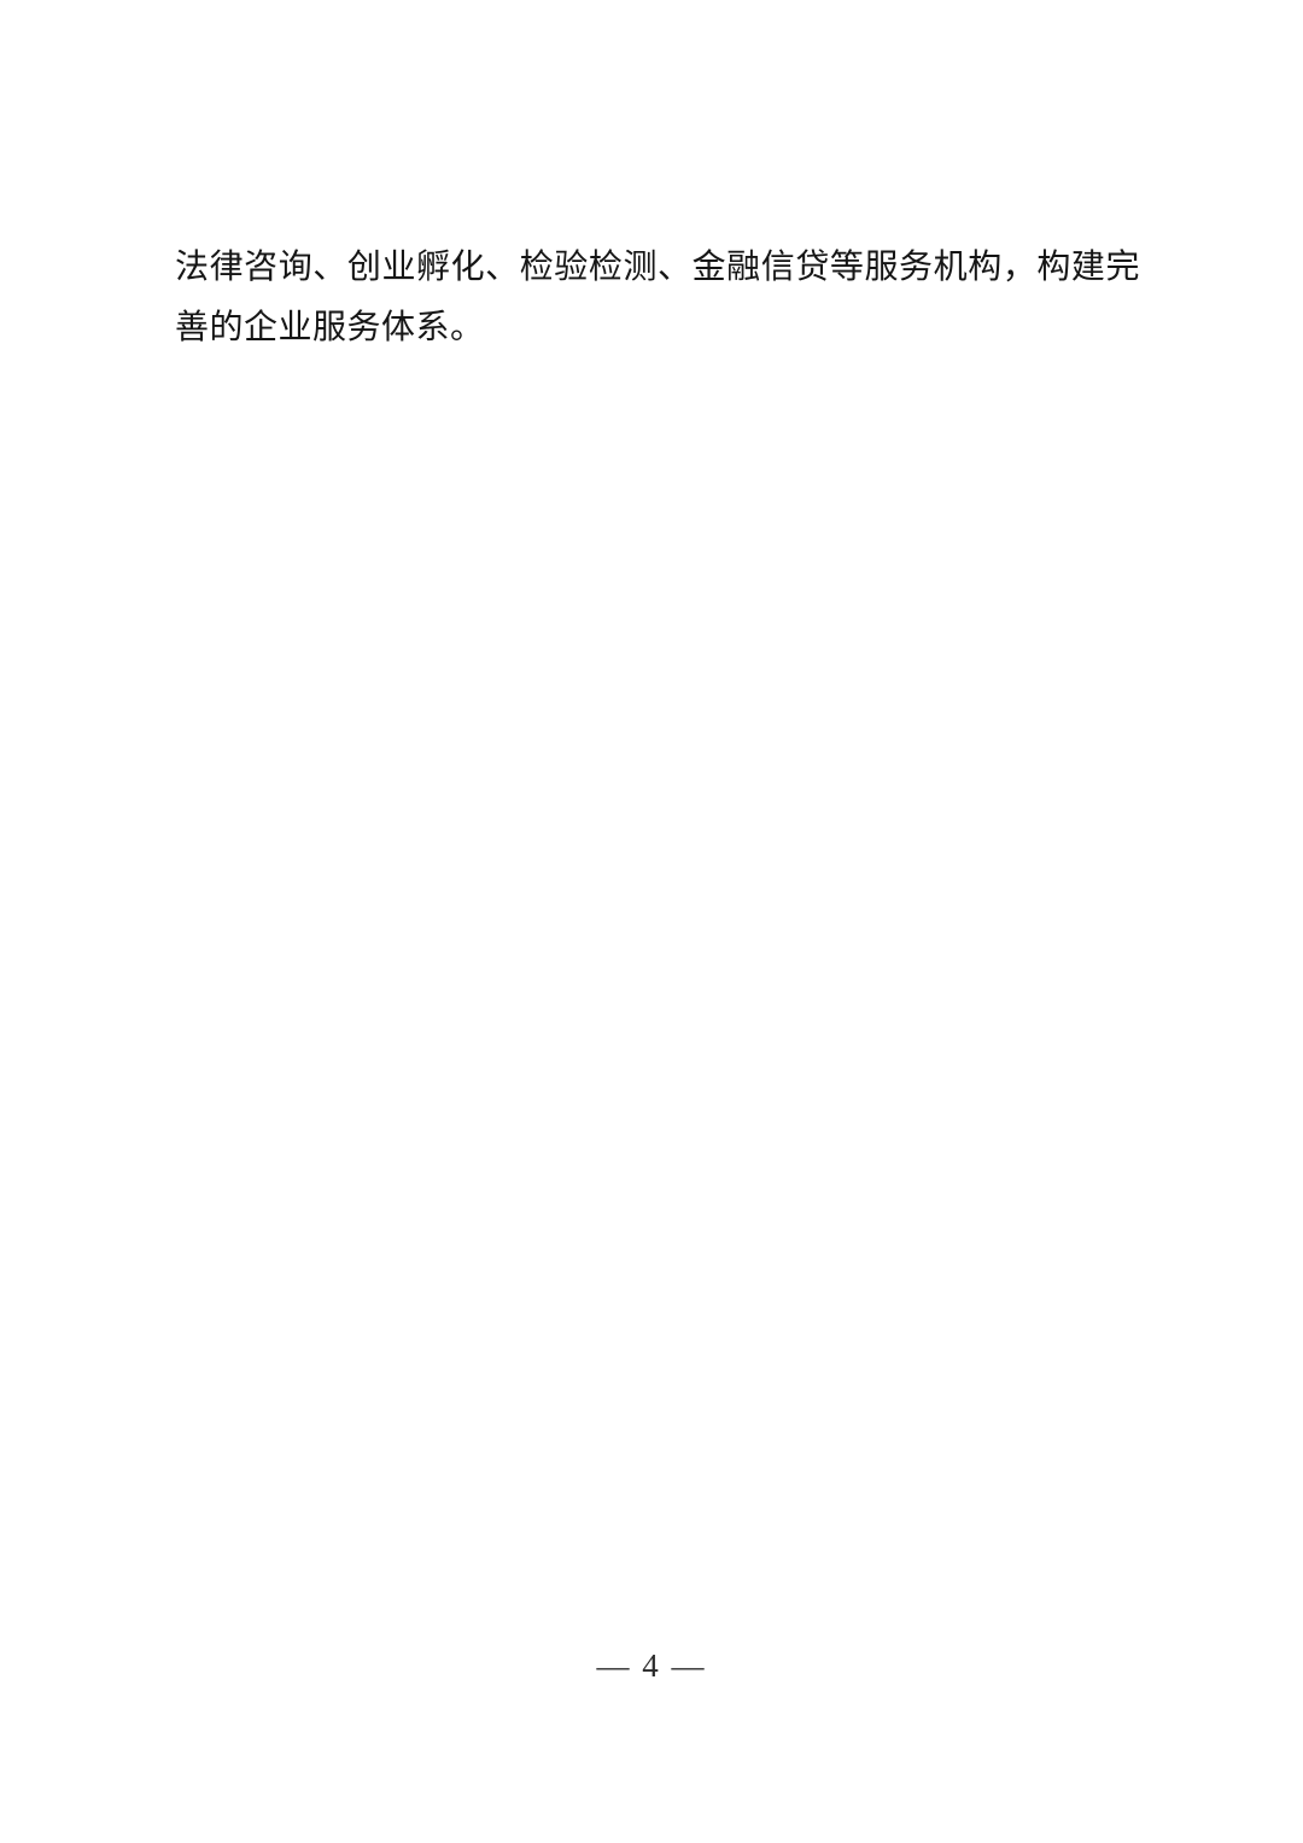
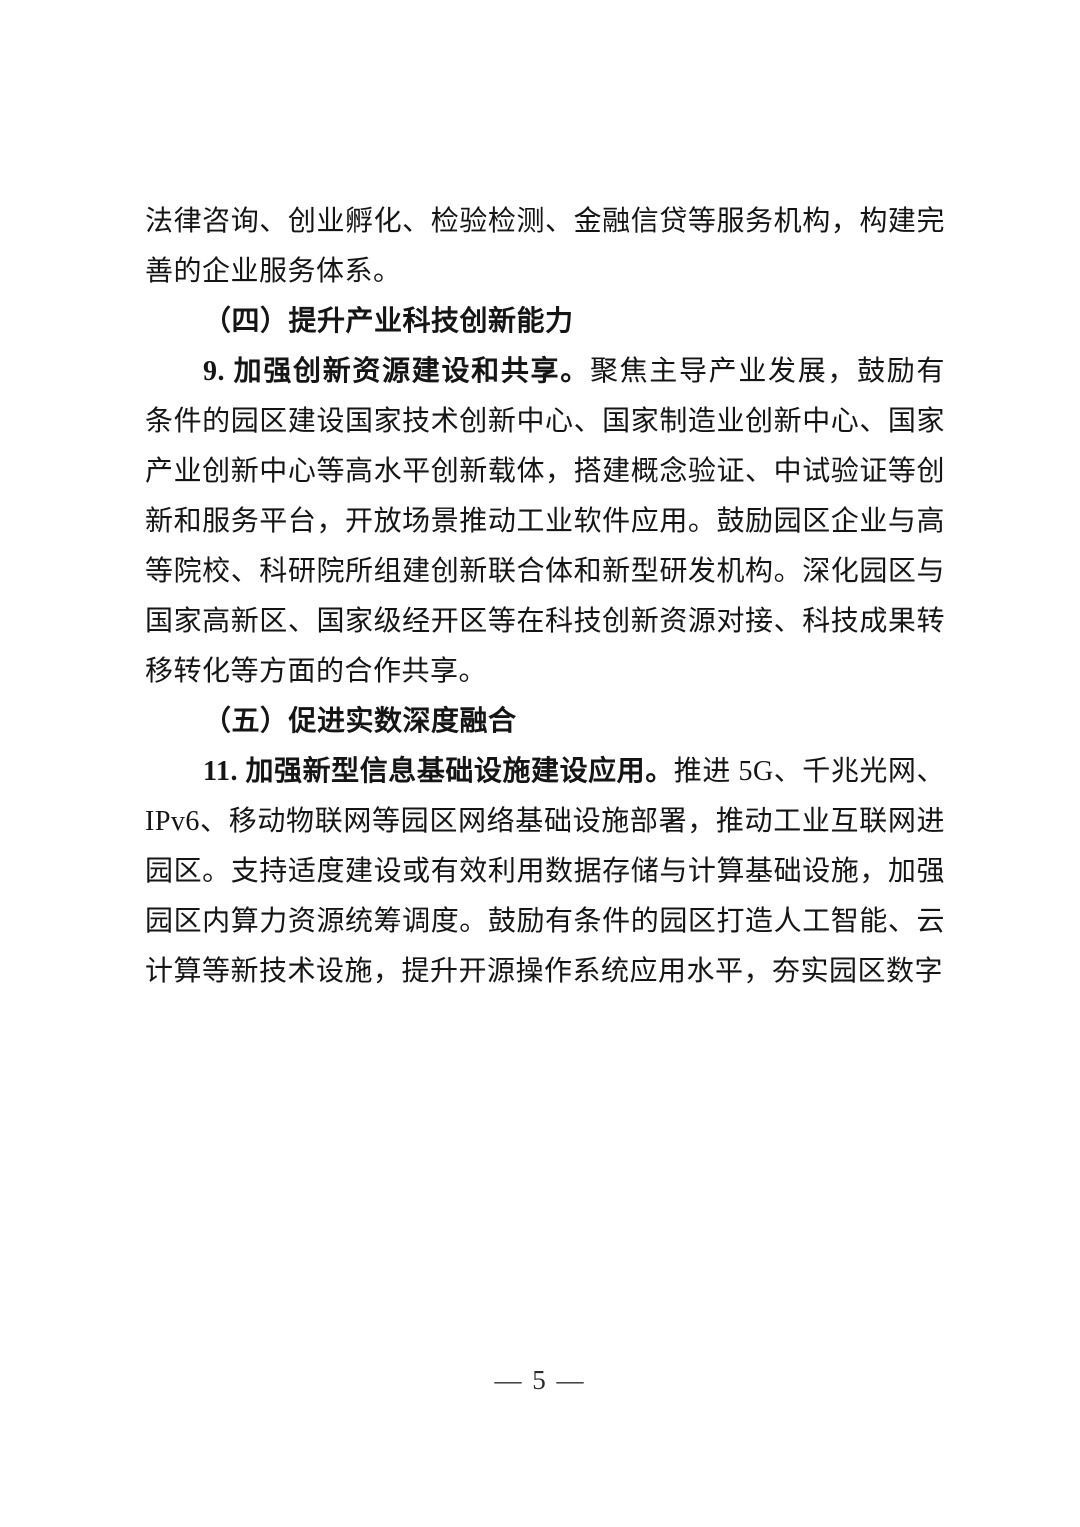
  法律咨询、创业孵化、检验检测、金融信贷等服务机构，构建完善的企业服务体系。
+ （四）提升产业科技创新能力
+ 9. 加强创新资源建设和共享。聚焦主导产业发展，鼓励有条件的园区建设国家技术创新中心、国家制造业创新中心、国家产业创新中心等高水平创新载体，搭建概念验证、中试验证等创新和服务平台，开放场景推动工业软件应用。鼓励园区企业与高等院校、科研院所组建创新联合体和新型研发机构。深化园区与国家高新区、国家级经开区等在科技创新资源对接、科技成果转移转化等方面的合作共享。
+ （五）促进实数深度融合
+ 11. 加强新型信息基础设施建设应用。推进 5G、千兆光网、IPv6、移动物联网等园区网络基础设施部署，推动工业互联网进园区。支持适度建设或有效利用数据存储与计算基础设施，加强园区内算力资源统筹调度。鼓励有条件的园区打造人工智能、云计算等新技术设施，提升开源操作系统应用水平，夯实园区数字
- — 4 —
+ — 5 —
